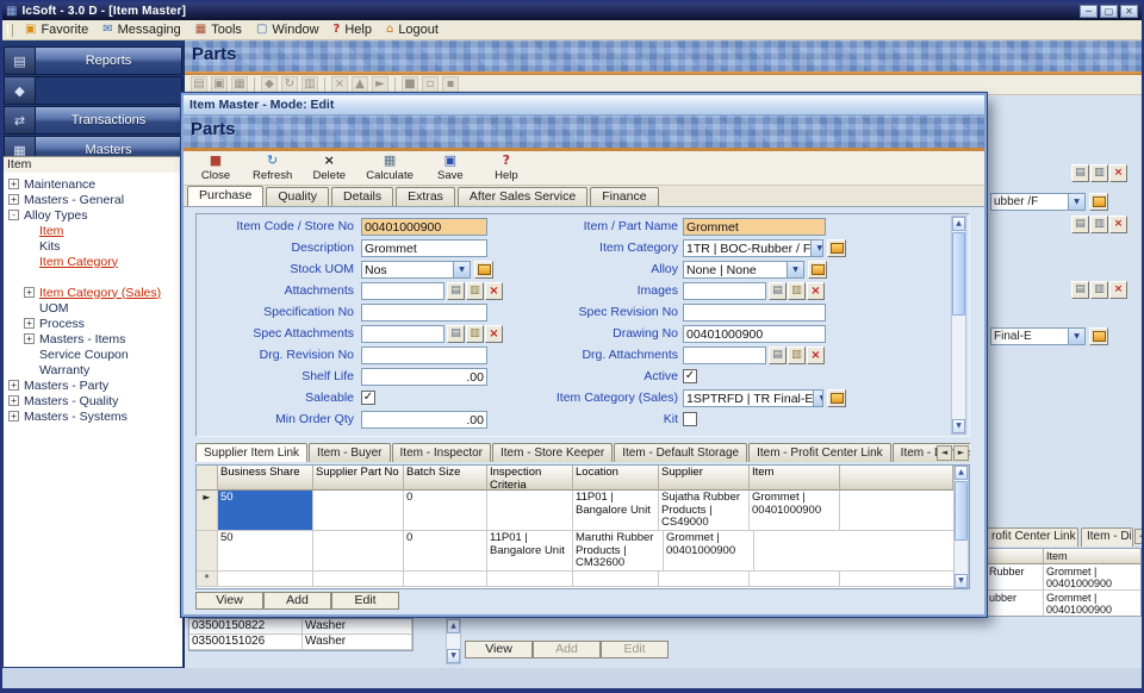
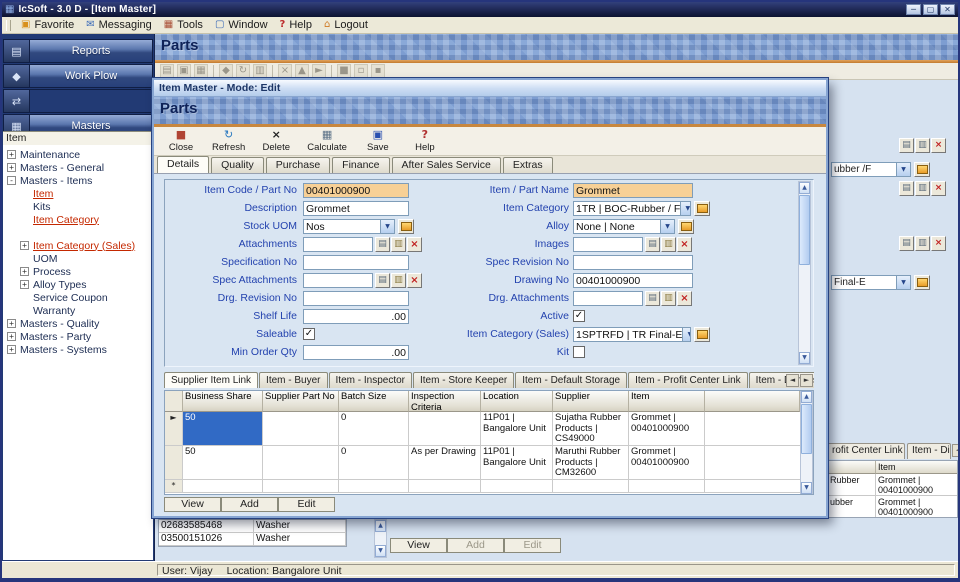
  ▦
  IcSoft - 3.0 D - [Item Master]
  ─
  ▢
  ✕
  ▣
  Favorite
  ✉
  Messaging
  ▦
  Tools
  ▢
  Window
  ?
  Help
  ⌂
  Logout
  ▤
  Reports
  ◆
+ Work Plow
  ⇄
- Transactions
  ▦
  Masters
  Item
  +
  Maintenance
  +
  Masters - General
  -
- Alloy Types
+ Masters - Items
  Item
  Kits
  Item Category
  +
  Item Category (Sales)
  UOM
  +
  Process
  +
- Masters - Items
+ Alloy Types
  Service Coupon
  Warranty
  +
- Masters - Party
+ Masters - Quality
  +
- Masters - Quality
+ Masters - Party
  +
  Masters - Systems
  Parts
  ▤
  ▣
  ▦
  ◆
  ↻
  ▥
  ×
  ▲
  ►
  ■
  ▫
  ▪
  ▤
  ▥
  ×
  ubber /F
  ▤
  ▥
  ×
  ▤
  ▥
  ×
  Final-E
  rofit Center Link
  Item - Di
  Item
  Rubber
  Grommet | 00401000900
  ubber
  Grommet | 00401000900
- 03500150822
+ 02683585468
  Washer
  03500151026
  Washer
  View
  Add
  Edit
  Item Master - Mode: Edit
  Parts
  ■
  Close
  ↻
  Refresh
  ×
  Delete
  ▦
  Calculate
  ▣
  Save
  ?
  Help
- Purchase
+ Details
  Quality
- Details
+ Purchase
- Extras
+ Finance
  After Sales Service
- Finance
+ Extras
- Item Code / Store No
+ Item Code / Part No
  00401000900
  Item / Part Name
  Grommet
  Description
  Grommet
  Item Category
  1TR | BOC-Rubber / F
  Stock UOM
  Nos
  Alloy
  None | None
  Attachments
  ▤
  ▥
  ×
  Images
  ▤
  ▥
  ×
  Specification No
  Spec Revision No
  Spec Attachments
  ▤
  ▥
  ×
  Drawing No
  00401000900
  Drg. Revision No
  Drg. Attachments
  ▤
  ▥
  ×
  Shelf Life
  .00
  Active
  ✓
  Saleable
  ✓
  Item Category (Sales)
  1SPTRFD | TR Final-E
  Min Order Qty
  .00
  Kit
  Supplier Item Link
  Item - Buyer
  Item - Inspector
  Item - Store Keeper
  Item - Default Storage
  Item - Profit Center Link
  ◄
  ►
  Business Share
  Supplier Part No
  Batch Size
  Inspection Criteria
  Location
  Supplier
  Item
  ►
  50
  0
  11P01 | Bangalore Unit
  Sujatha Rubber Products | CS49000
  Grommet | 00401000900
  50
  0
+ As per Drawing
  11P01 | Bangalore Unit
  Maruthi Rubber Products | CM32600
  Grommet | 00401000900
  *
  View
  Add
  Edit
+ User: Vijay
+ Location: Bangalore Unit
